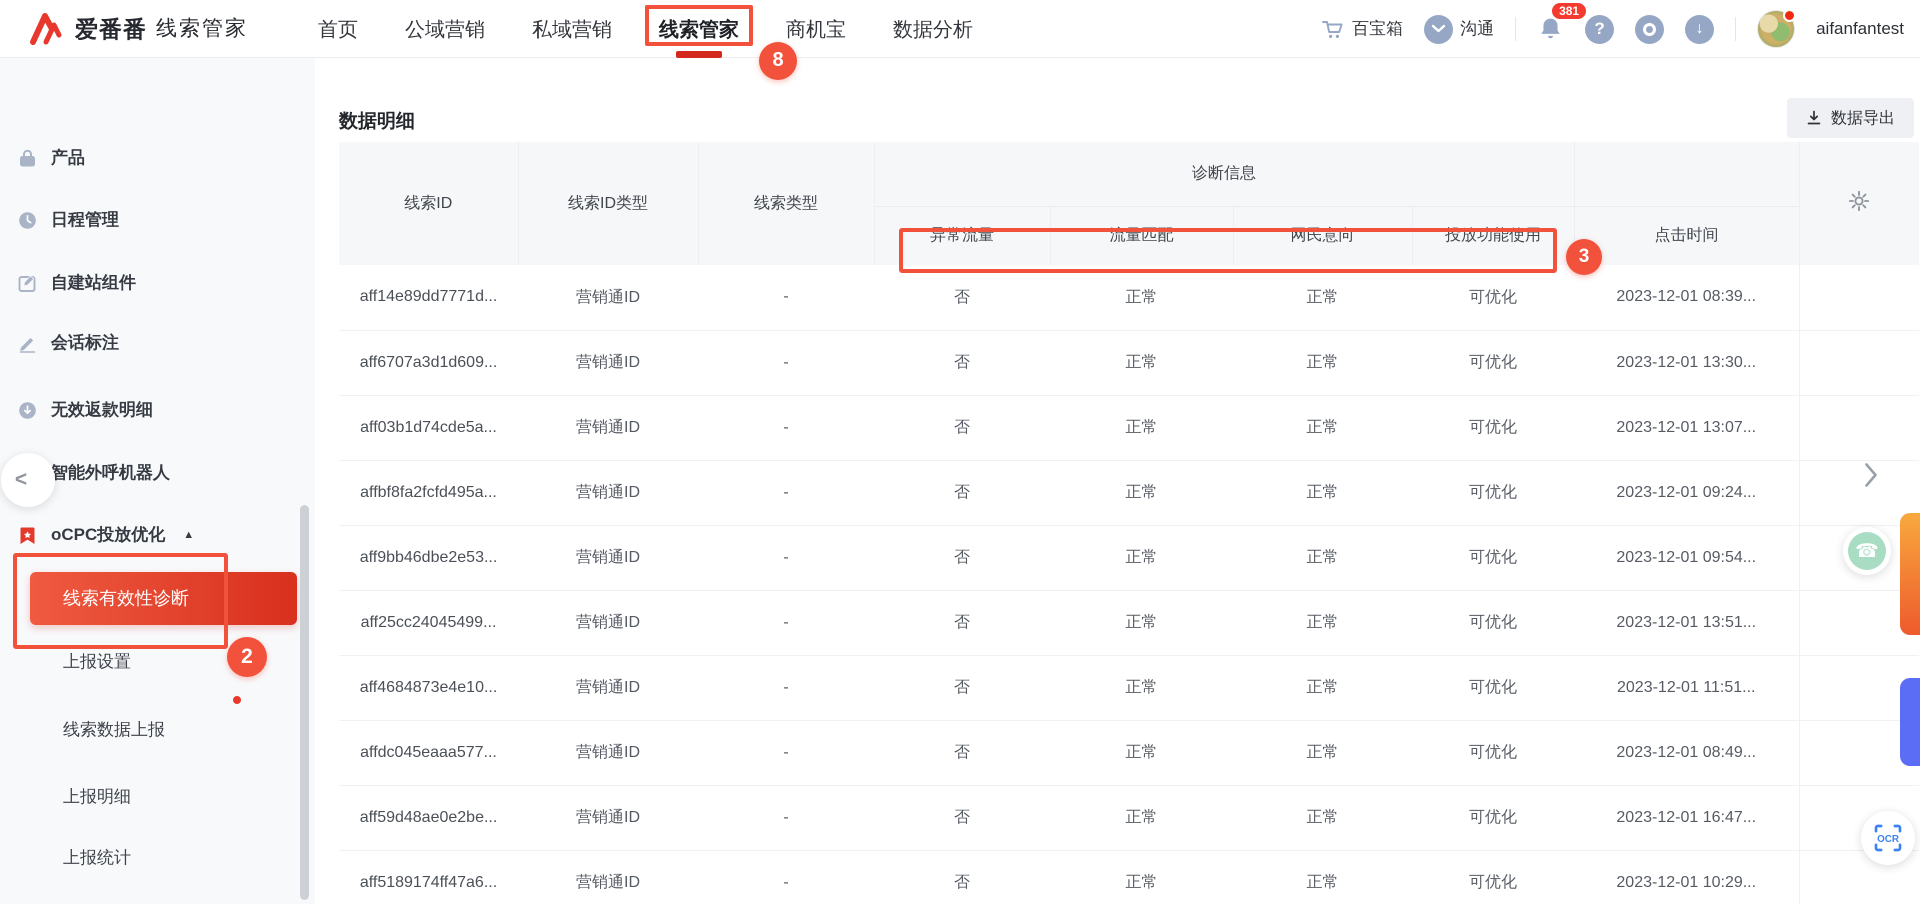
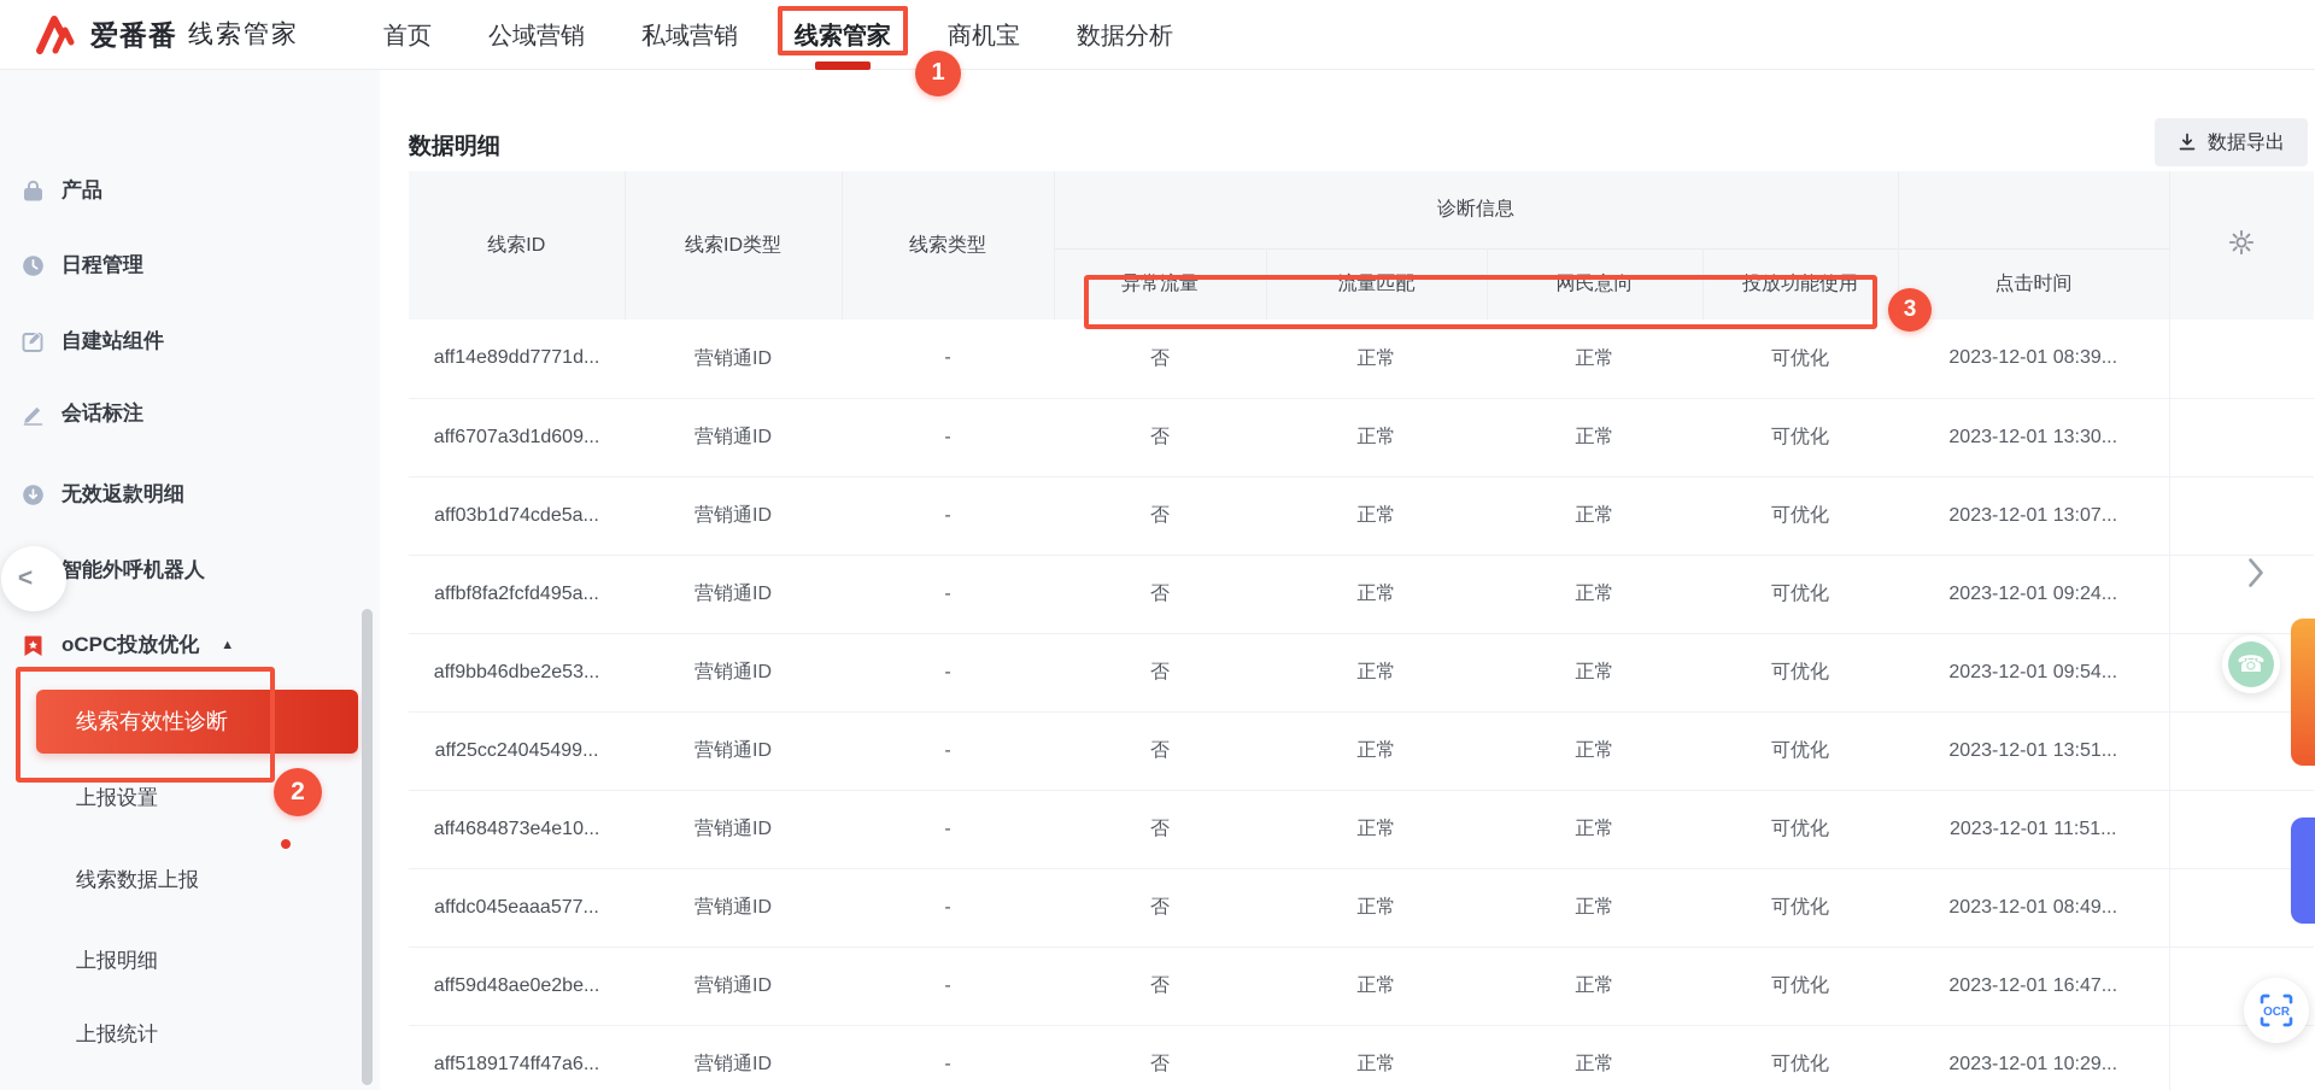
  爱番番
  线索管家
  首页
  公域营销
  私域营销
  线索管家
- 8
+ 1
  商机宝
  数据分析
- 百宝箱
- 沟通
- 381
- ?
- ↓
- aifanfantest
  产品
  日程管理
  自建站组件
  会话标注
  无效返款明细
  智能外呼机器人
  oCPC投放优化
  ▲
  线索有效性诊断
  上报设置
  线索数据上报
  上报明细
  上报统计
  2
  <
  数据明细
  数据导出
  线索ID	线索ID类型	线索类型	诊断信息
  异常流量	流量匹配	网民意向	投放功能使用	点击时间
  aff14e89dd7771d...	营销通ID	-	否	正常	正常	可优化	2023-12-01 08:39...
  aff6707a3d1d609...	营销通ID	-	否	正常	正常	可优化	2023-12-01 13:30...
  aff03b1d74cde5a...	营销通ID	-	否	正常	正常	可优化	2023-12-01 13:07...
  affbf8fa2fcfd495a...	营销通ID	-	否	正常	正常	可优化	2023-12-01 09:24...
  aff9bb46dbe2e53...	营销通ID	-	否	正常	正常	可优化	2023-12-01 09:54...
  aff25cc24045499...	营销通ID	-	否	正常	正常	可优化	2023-12-01 13:51...
  aff4684873e4e10...	营销通ID	-	否	正常	正常	可优化	2023-12-01 11:51...
  affdc045eaaa577...	营销通ID	-	否	正常	正常	可优化	2023-12-01 08:49...
  aff59d48ae0e2be...	营销通ID	-	否	正常	正常	可优化	2023-12-01 16:47...
  aff5189174ff47a6...	营销通ID	-	否	正常	正常	可优化	2023-12-01 10:29...
  3
  ☎
  OCR
